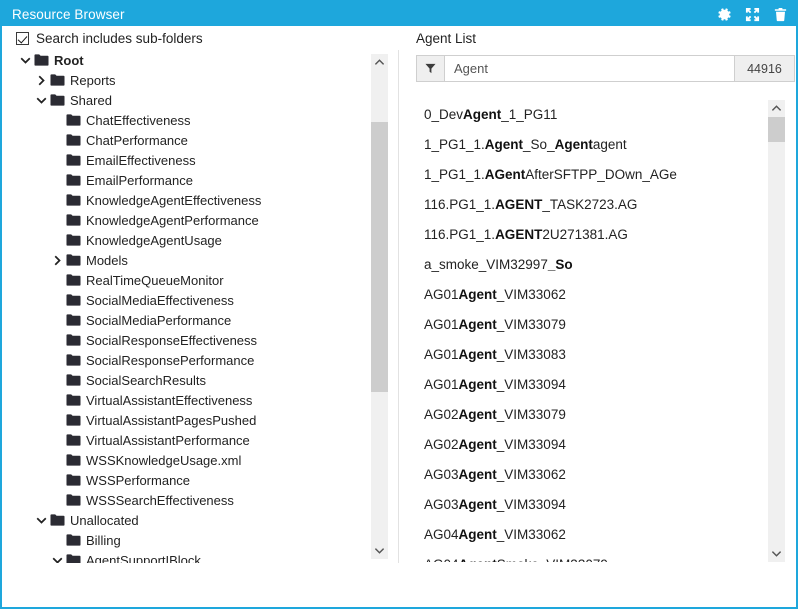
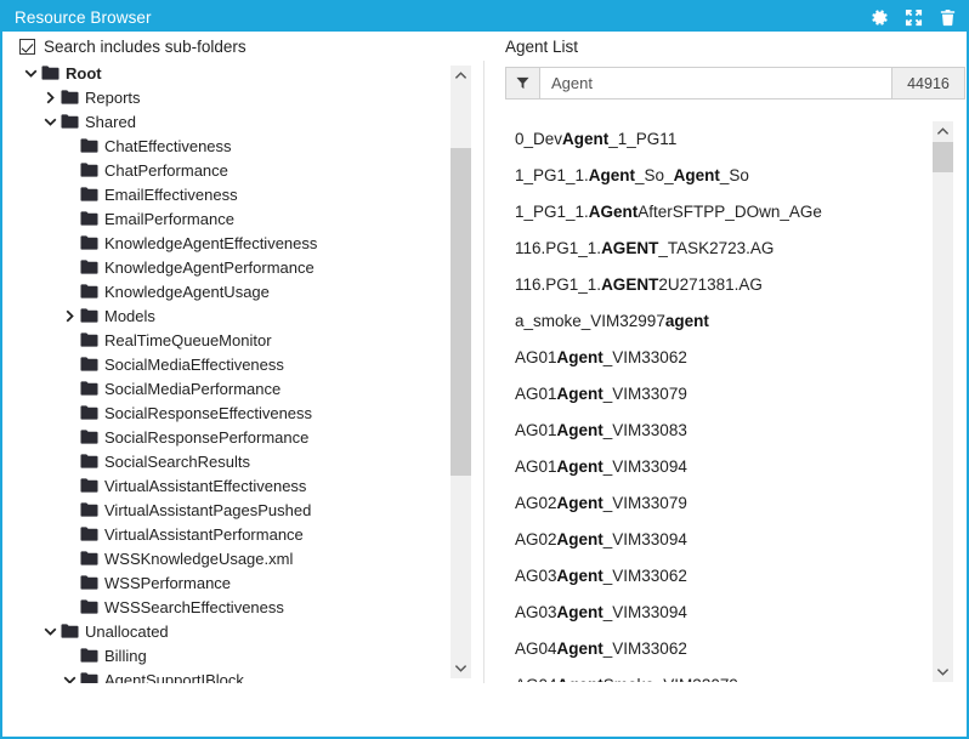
  Resource Browser
  Search includes sub-folders
  Root
  Reports
  Shared
  ChatEffectiveness
  ChatPerformance
  EmailEffectiveness
  EmailPerformance
  KnowledgeAgentEffectiveness
  KnowledgeAgentPerformance
  KnowledgeAgentUsage
  Models
  RealTimeQueueMonitor
  SocialMediaEffectiveness
  SocialMediaPerformance
  SocialResponseEffectiveness
  SocialResponsePerformance
  SocialSearchResults
  VirtualAssistantEffectiveness
  VirtualAssistantPagesPushed
  VirtualAssistantPerformance
  WSSKnowledgeUsage.xml
  WSSPerformance
  WSSSearchEffectiveness
  Unallocated
  Billing
  AgentSupportIBlock
  Agent List
  Agent
  44916
  0_DevAgent_1_PG11
- 1_PG1_1.Agent_So_Agentagent
+ 1_PG1_1.Agent_So_Agent_So
  1_PG1_1.AGentAfterSFTPP_DOwn_AGe
  116.PG1_1.AGENT_TASK2723.AG
  116.PG1_1.AGENT2U271381.AG
- a_smoke_VIM32997_So
+ a_smoke_VIM32997agent
  AG01Agent_VIM33062
  AG01Agent_VIM33079
  AG01Agent_VIM33083
  AG01Agent_VIM33094
  AG02Agent_VIM33079
  AG02Agent_VIM33094
  AG03Agent_VIM33062
  AG03Agent_VIM33094
  AG04Agent_VIM33062
